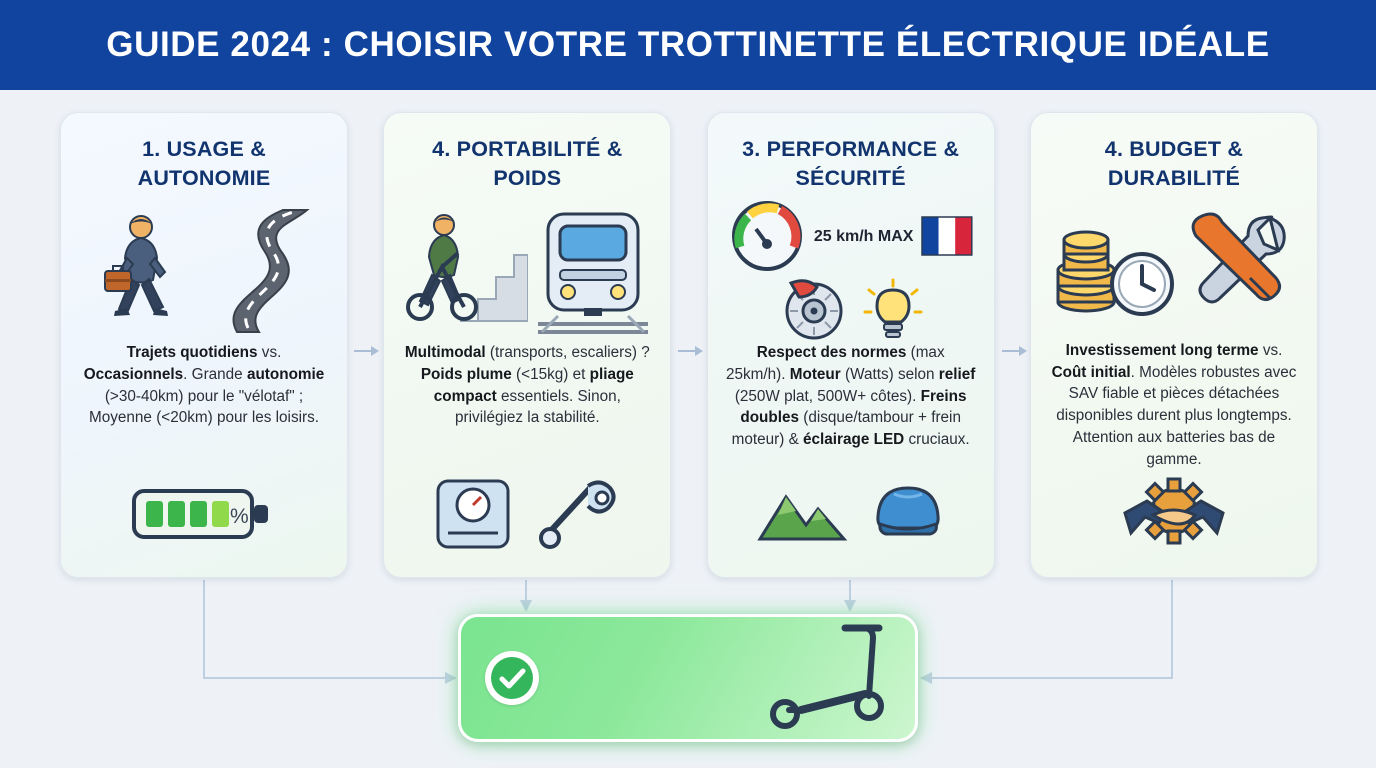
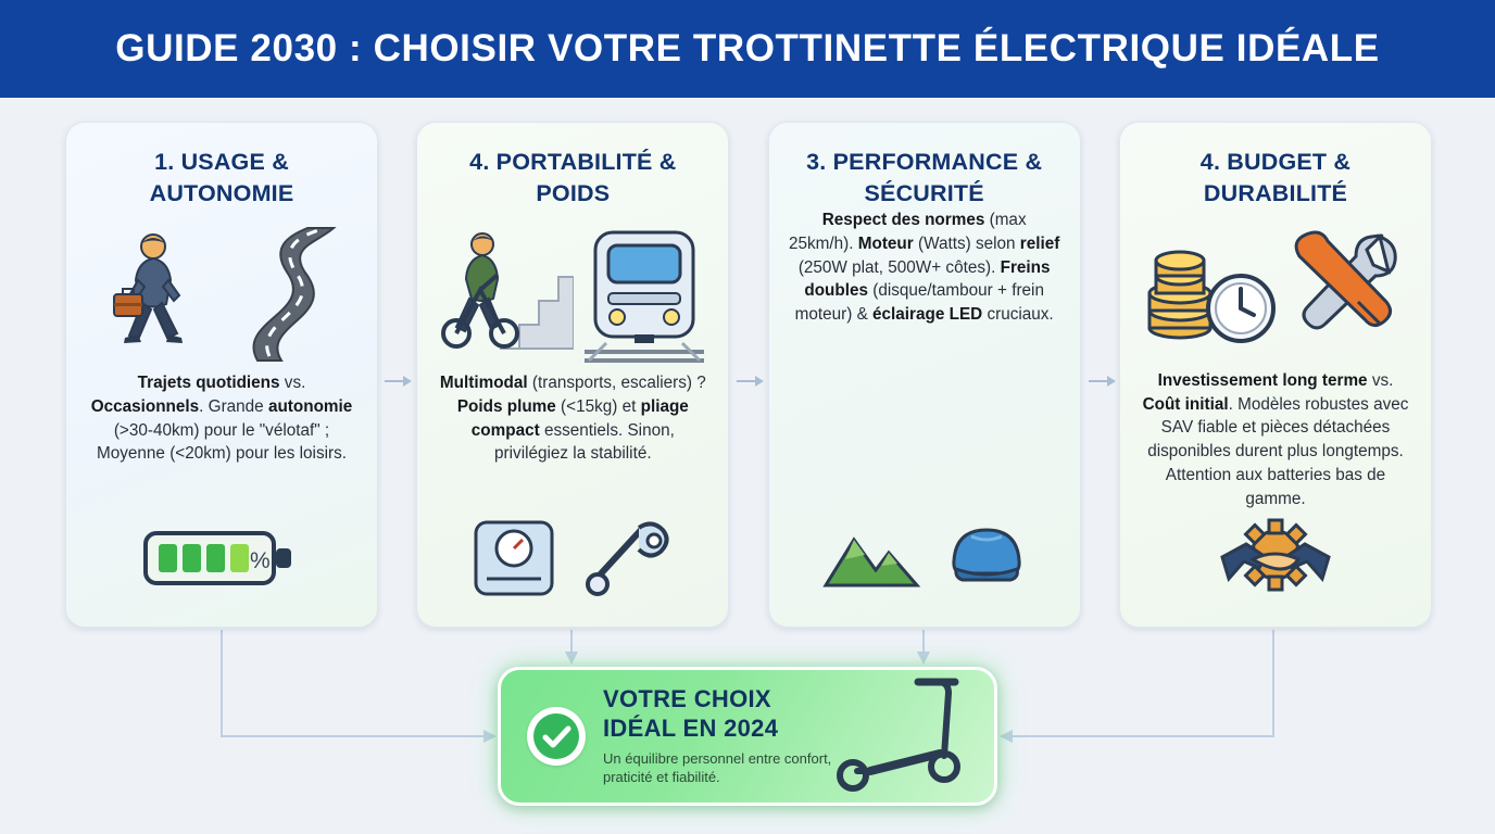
- GUIDE 2024 : CHOISIR VOTRE TROTTINETTE ÉLECTRIQUE IDÉALE
+ GUIDE 2030 : CHOISIR VOTRE TROTTINETTE ÉLECTRIQUE IDÉALE
  1. USAGE & AUTONOMIE
  Trajets quotidiens vs. Occasionnels. Grande autonomie (>30-40km) pour le "vélotaf" ; Moyenne (<20km) pour les loisirs.
  %
  4. PORTABILITÉ & POIDS
  Multimodal (transports, escaliers) ? Poids plume (<15kg) et pliage compact essentiels. Sinon, privilégiez la stabilité.
  3. PERFORMANCE & SÉCURITÉ
- 25 km/h MAX
  Respect des normes (max 25km/h). Moteur (Watts) selon relief (250W plat, 500W+ côtes). Freins doubles (disque/tambour + frein moteur) & éclairage LED cruciaux.
  4. BUDGET & DURABILITÉ
  Investissement long terme vs. Coût initial. Modèles robustes avec SAV fiable et pièces détachées disponibles durent plus longtemps. Attention aux batteries bas de gamme.
+ VOTRE CHOIX IDÉAL EN 2024
+ Un équilibre personnel entre confort, praticité et fiabilité.
